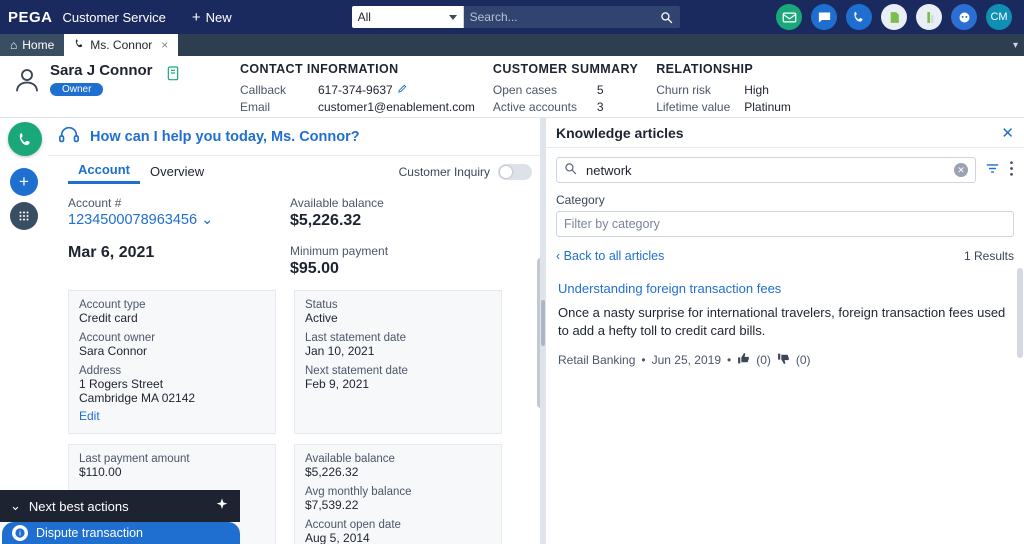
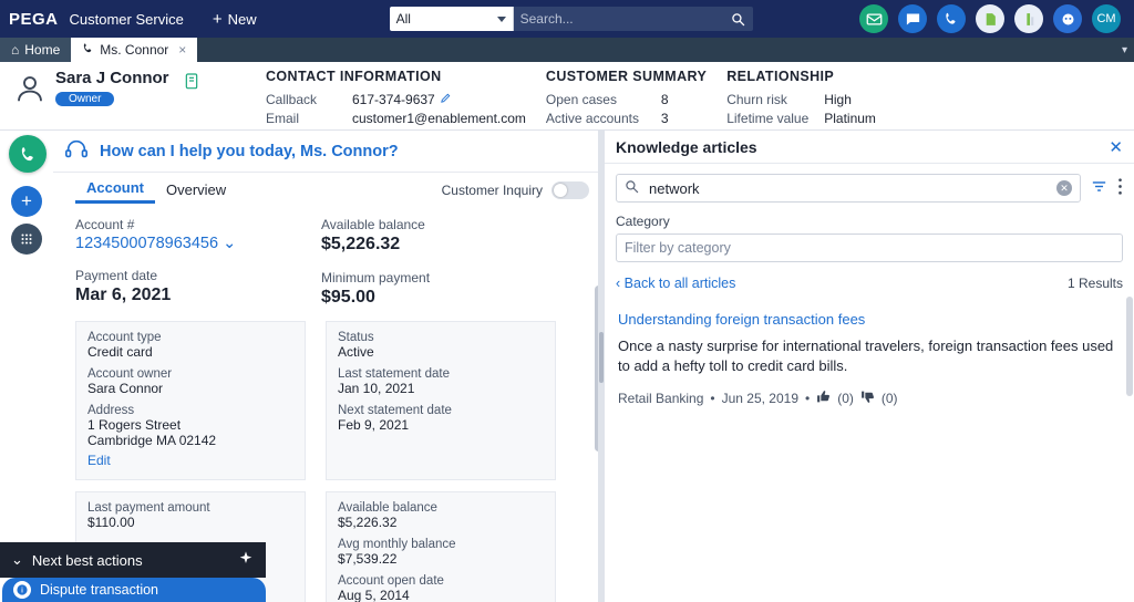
  PEGA
  Customer Service
  +
  New
  All
  Search...
  CM
  ⌂
  Home
  Ms. Connor
  ×
  ▾
  Sara J Connor
  Owner
  CONTACT INFORMATION
  Callback
  617-374-9637
  Email
  customer1@enablement.com
  CUSTOMER SUMMARY
  Open cases
- 5
+ 8
  Active accounts
  3
  RELATIONSHIP
  Churn risk
  High
  Lifetime value
  Platinum
  +
  How can I help you today, Ms. Connor?
  Account
  Overview
  Customer Inquiry
  Account #
  1234500078963456 ⌄
+ Payment date
  Mar 6, 2021
  Available balance
  $5,226.32
  Minimum payment
  $95.00
  Account type
  Credit card
  Account owner
  Sara Connor
  Address
  1 Rogers Street
  Cambridge MA 02142
  Edit
  Status
  Active
  Last statement date
  Jan 10, 2021
  Next statement date
  Feb 9, 2021
  Last payment amount
  $110.00
  Available balance
  $5,226.32
  Avg monthly balance
  $7,539.22
  Account open date
  Aug 5, 2014
  ⌄
  Next best actions
  Dispute transaction
  Knowledge articles
  ✕
  network
  ✕
  Category
  Filter by category
  ‹ Back to all articles
  1 Results
  Understanding foreign transaction fees
  Once a nasty surprise for international travelers, foreign transaction fees used to add a hefty toll to credit card bills.
  Retail Banking
  •
  Jun 25, 2019
  •
  (0)
  (0)
